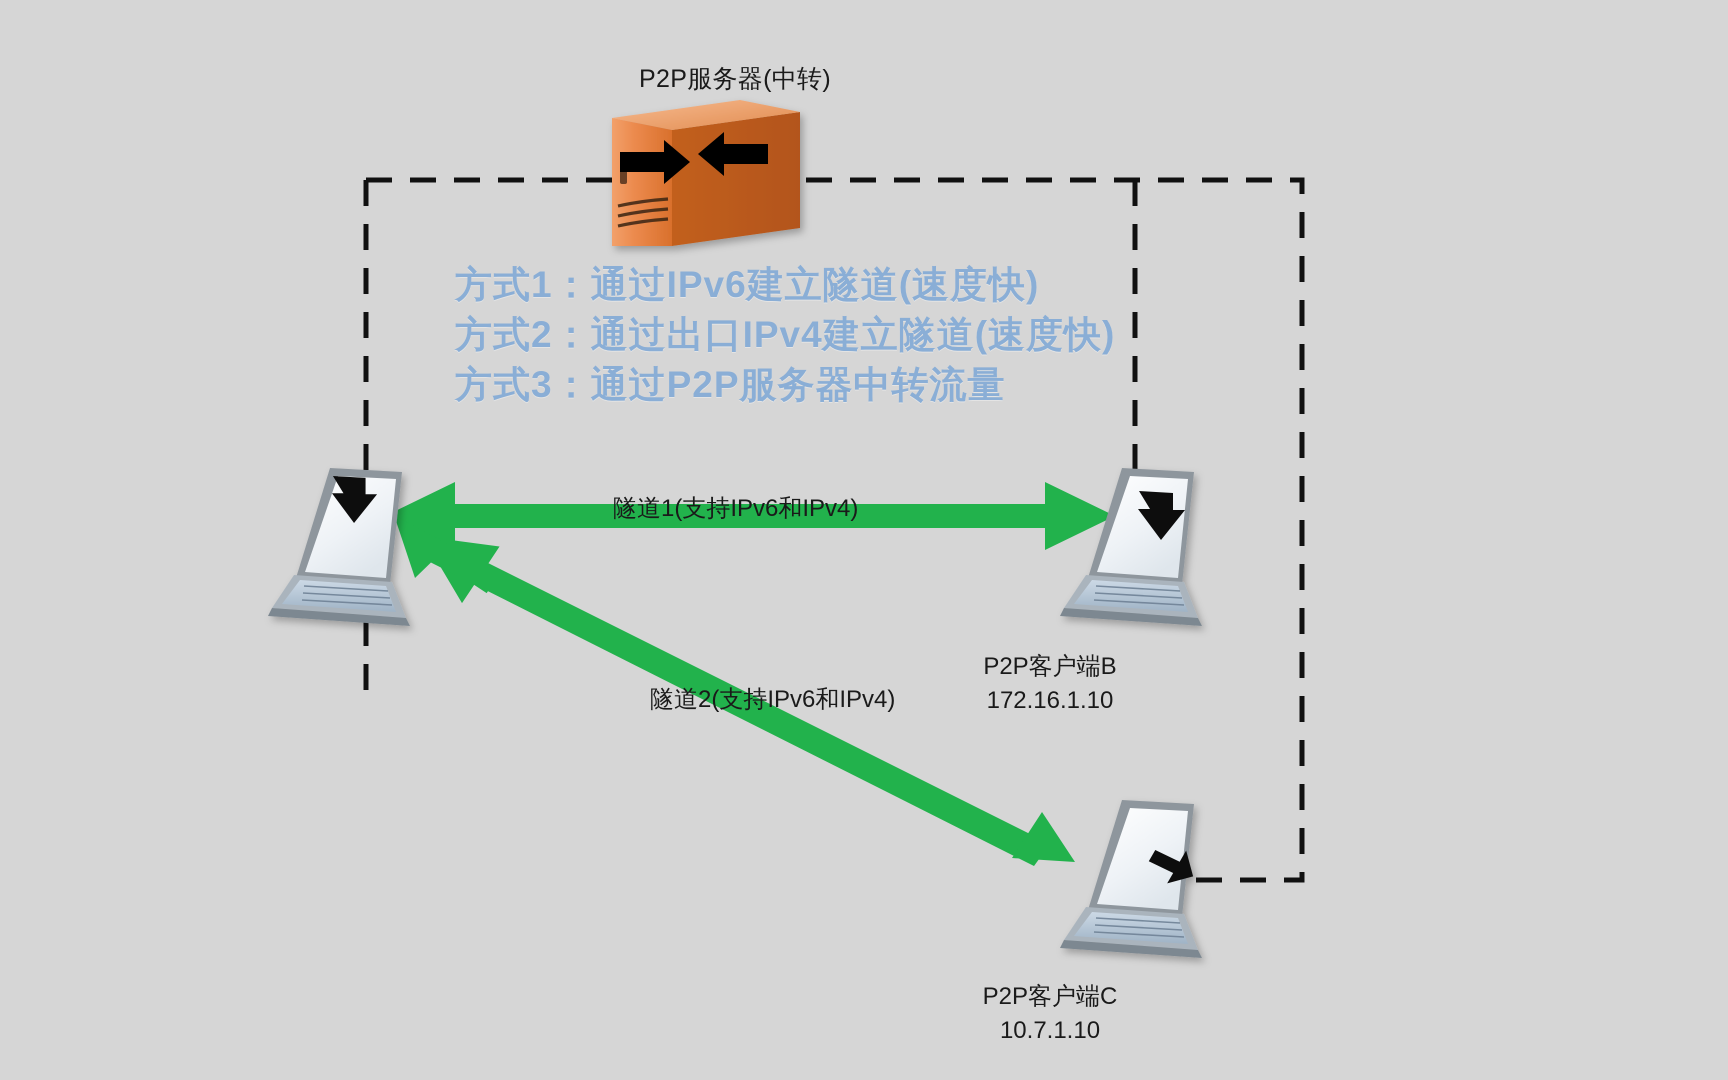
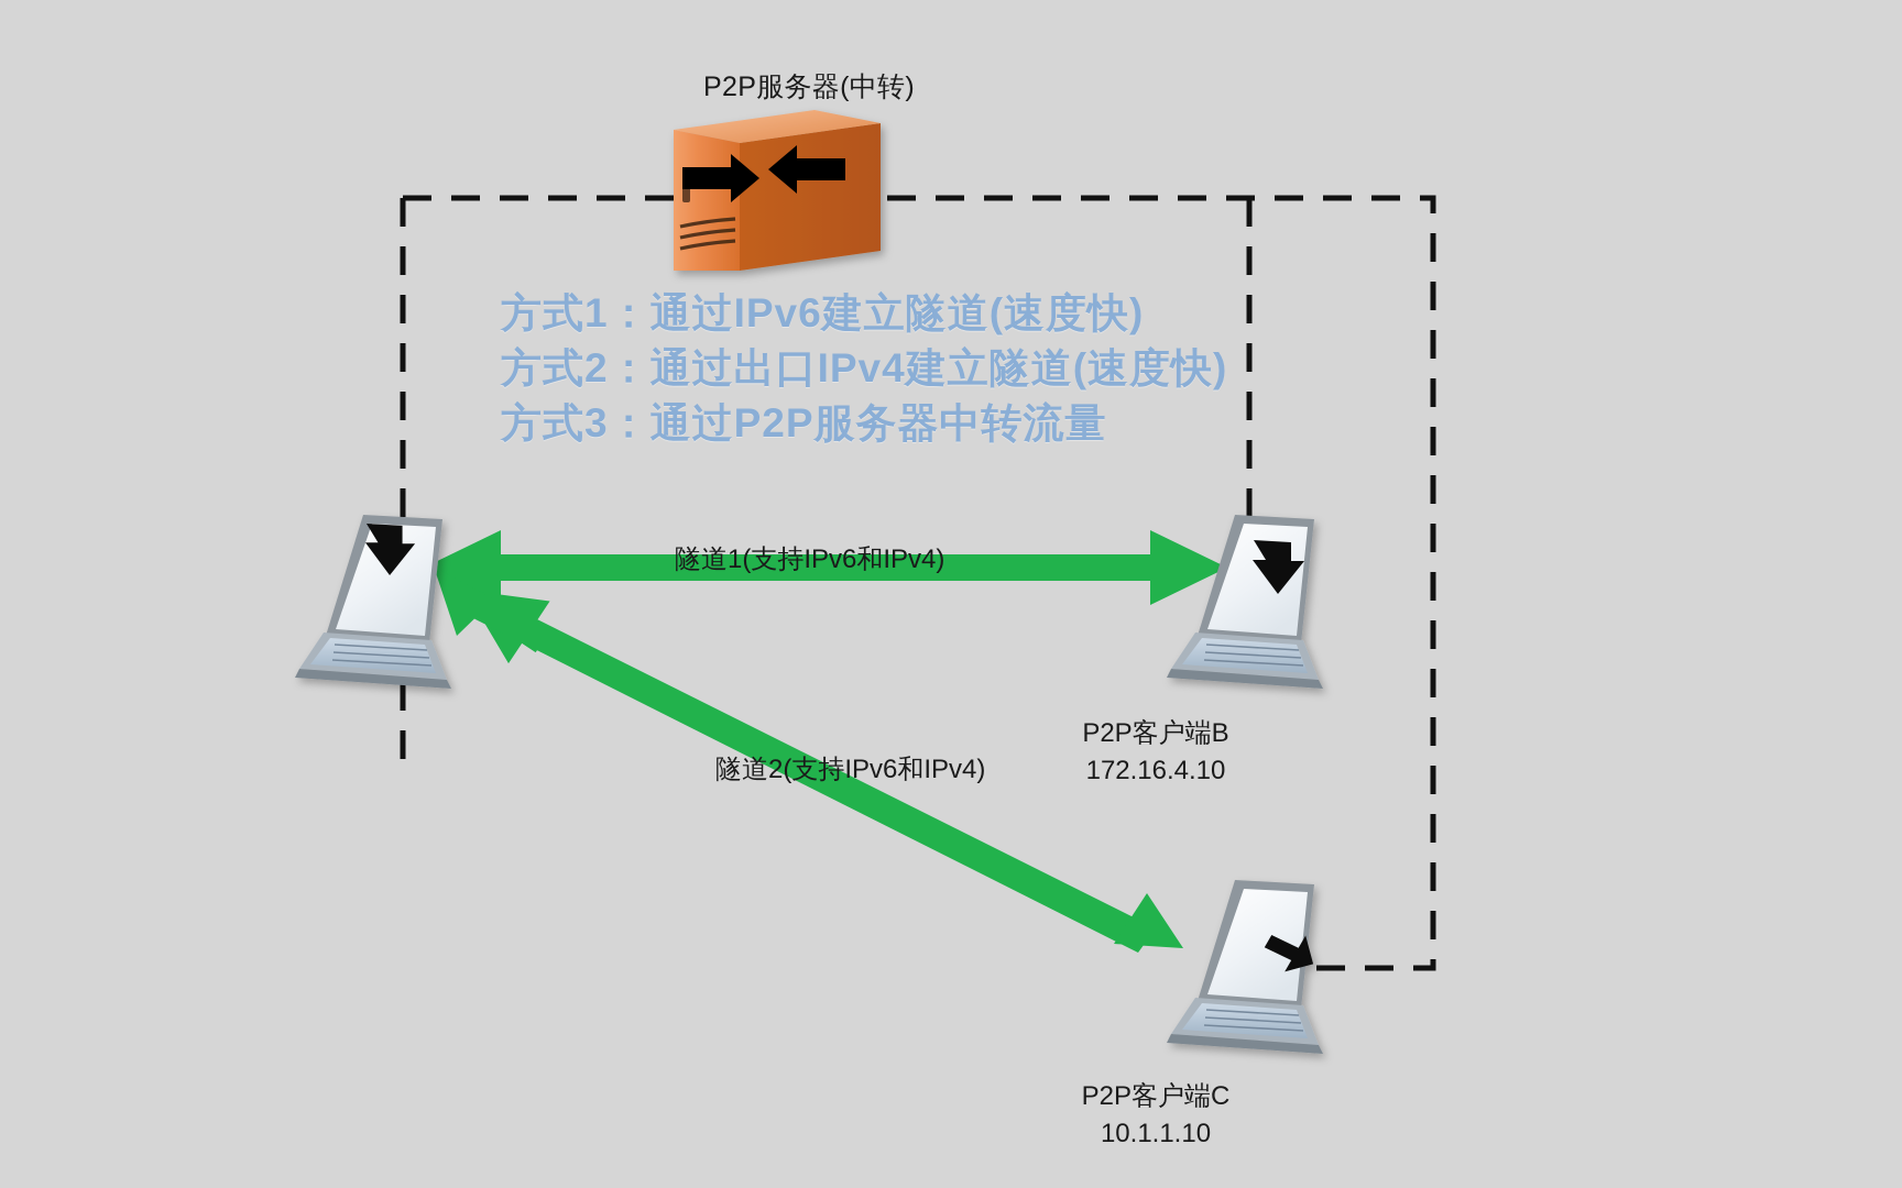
  P2P服务器(中转)
  方式1：通过IPv6建立隧道(速度快)
  方式2：通过出口IPv4建立隧道(速度快)
  方式3：通过P2P服务器中转流量
  隧道1(支持IPv6和IPv4)
  隧道2(支持IPv6和IPv4)
  P2P客户端B
- 172.16.1.10
+ 172.16.4.10
  P2P客户端C
- 10.7.1.10
+ 10.1.1.10
